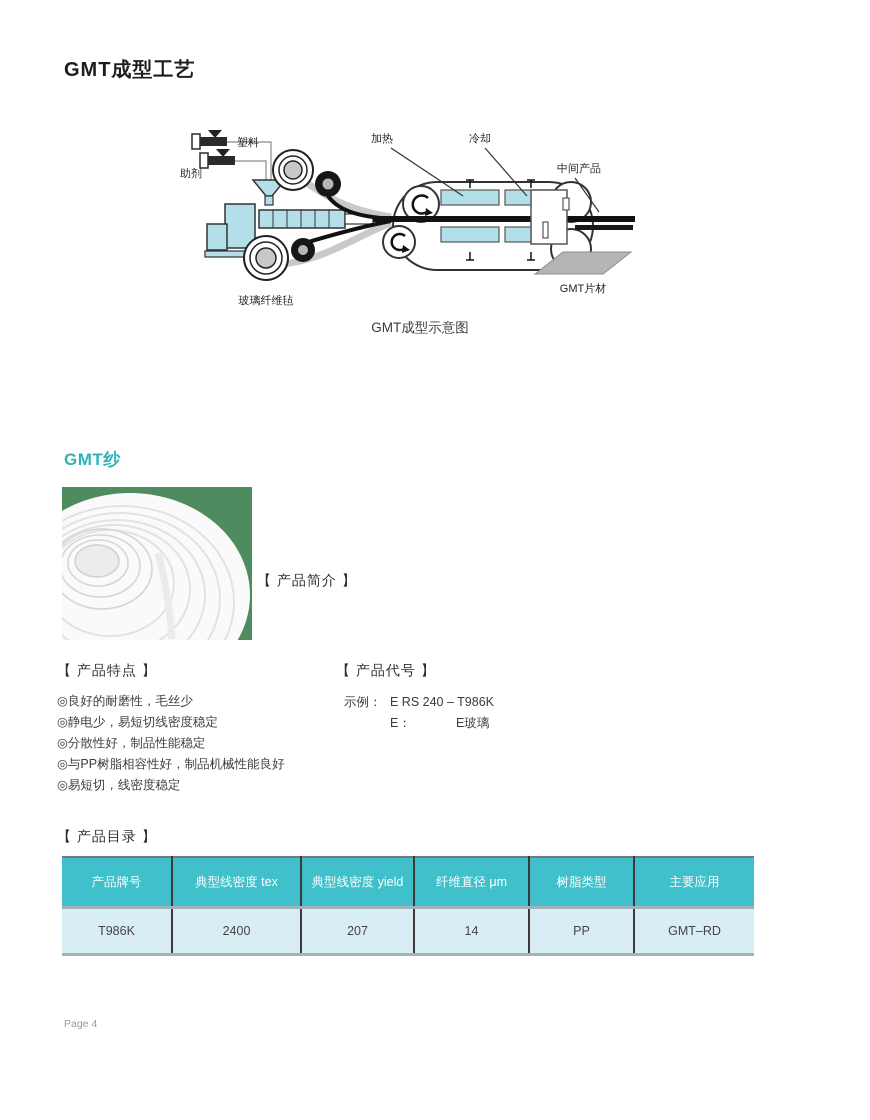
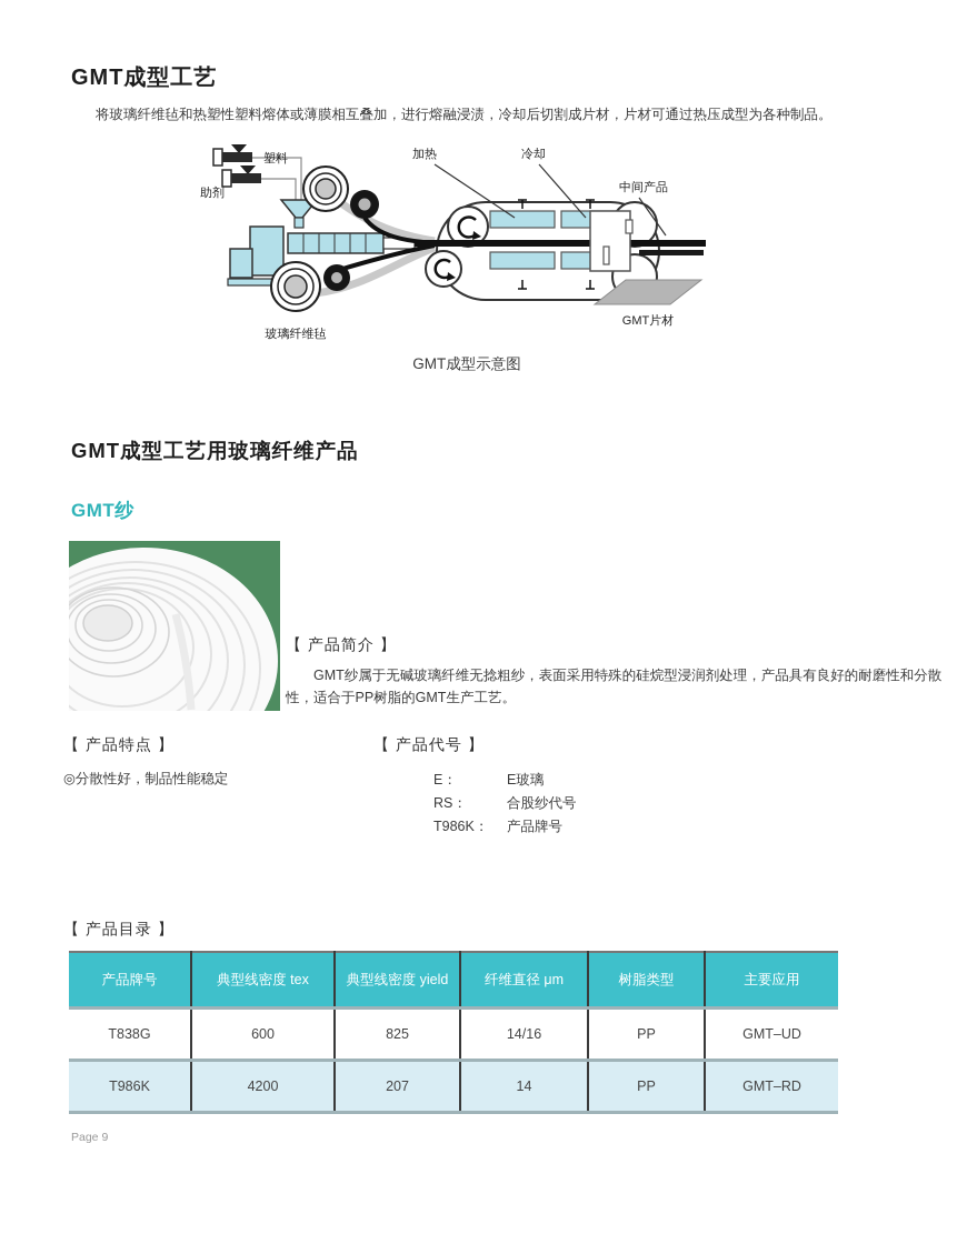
  GMT成型工艺
+ 将玻璃纤维毡和热塑性塑料熔体或薄膜相互叠加，进行熔融浸渍，冷却后切割成片材，片材可通过热压成型为各种制品。
  塑料
  助剂
  加热
  冷却
  中间产品
  玻璃纤维毡
  GMT片材
  GMT成型示意图
+ GMT成型工艺用玻璃纤维产品
  GMT纱
  【 产品简介 】
+ GMT纱属于无碱玻璃纤维无捻粗纱，表面采用特殊的硅烷型浸润剂处理，产品具有良好的耐磨性和分散性，适合于PP树脂的GMT生产工艺。
  【 产品特点 】
- ◎良好的耐磨性，毛丝少
- ◎静电少，易短切线密度稳定
  ◎分散性好，制品性能稳定
- ◎与PP树脂相容性好，制品机械性能良好
- ◎易短切，线密度稳定
  【 产品代号 】
- 示例：
- E RS 240 – T986K
  E：
  E玻璃
+ RS：
+ 合股纱代号
+ T986K：
+ 产品牌号
  【 产品目录 】
  产品牌号	典型线密度 tex	典型线密度 yield	纤维直径 μm	树脂类型	主要应用
+ T838G	600	825	14/16	PP	GMT–UD
- T986K	2400	207	14	PP	GMT–RD
+ T986K	4200	207	14	PP	GMT–RD
- Page 4
+ Page 9
